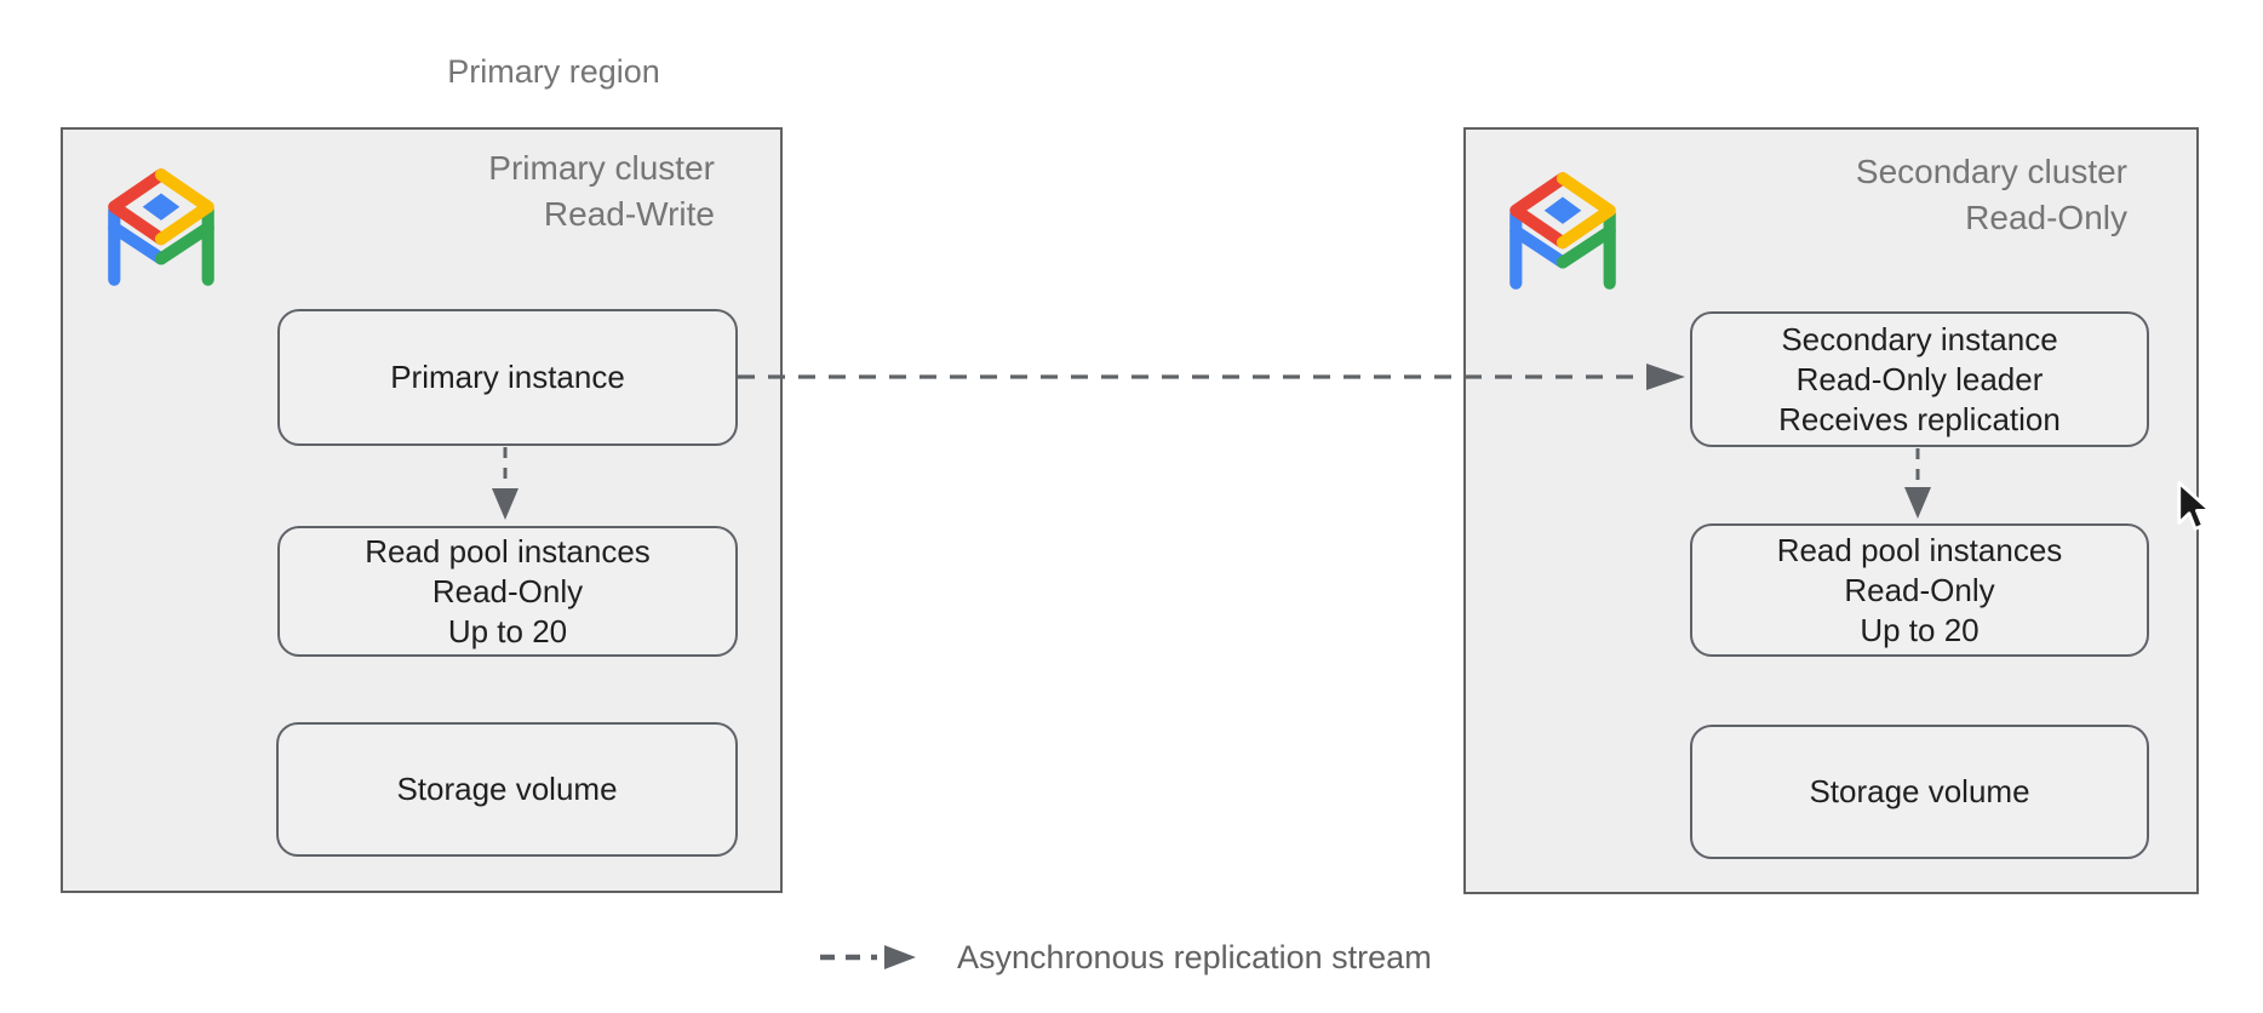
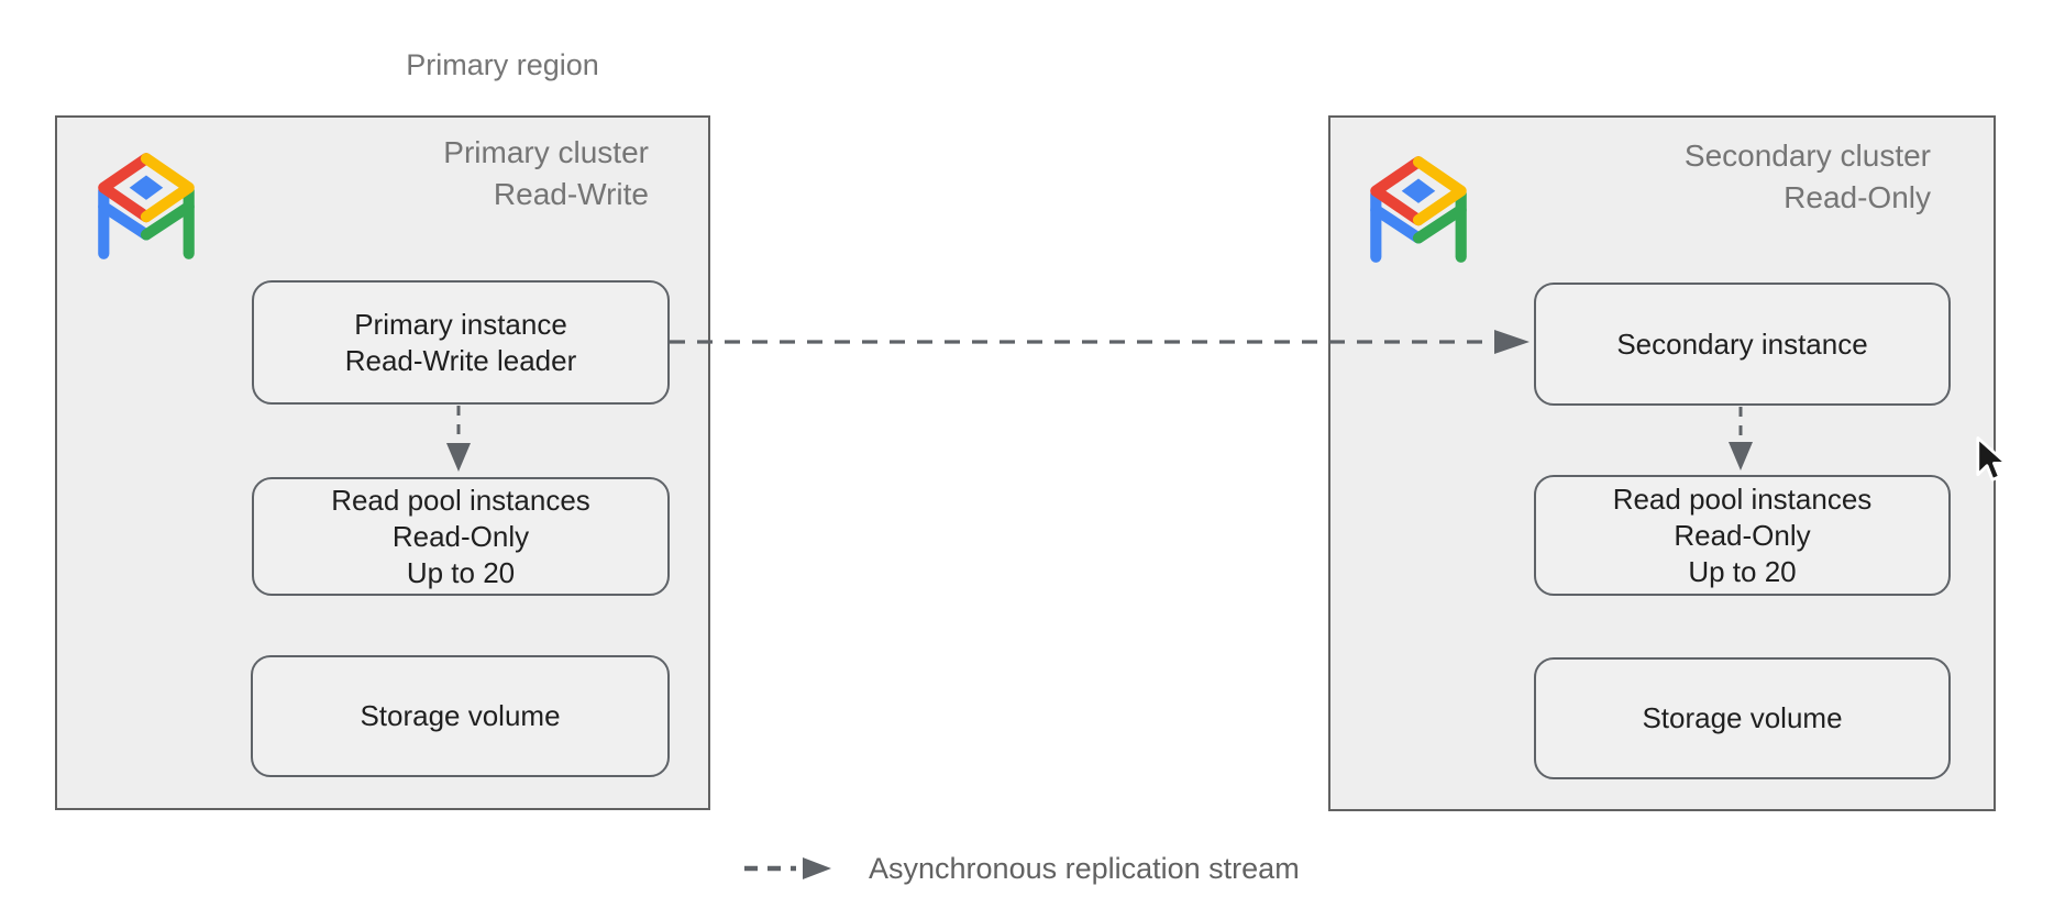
  Primary region
  Primary cluster
  Read-Write
  Primary instance
+ Read-Write leader
  Read pool instances
  Read-Only
  Up to 20
  Storage volume
  Secondary cluster
  Read-Only
  Secondary instance
- Read-Only leader
- Receives replication
  Read pool instances
  Read-Only
  Up to 20
  Storage volume
  Asynchronous replication stream
